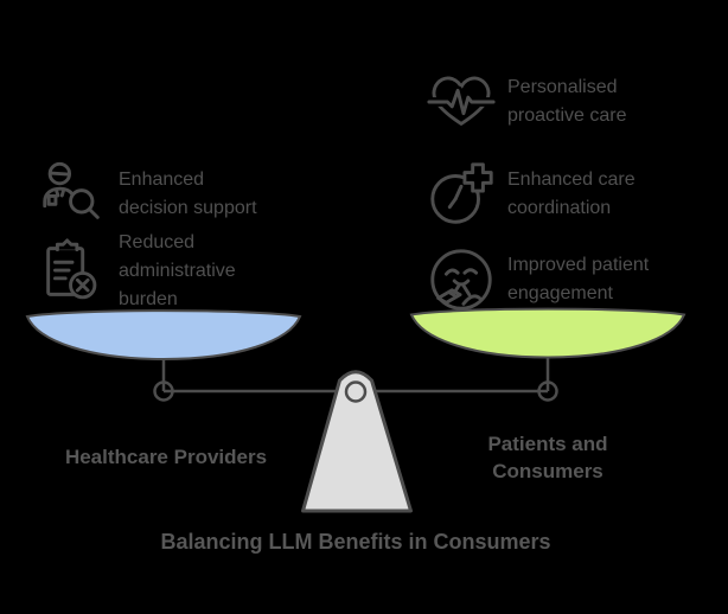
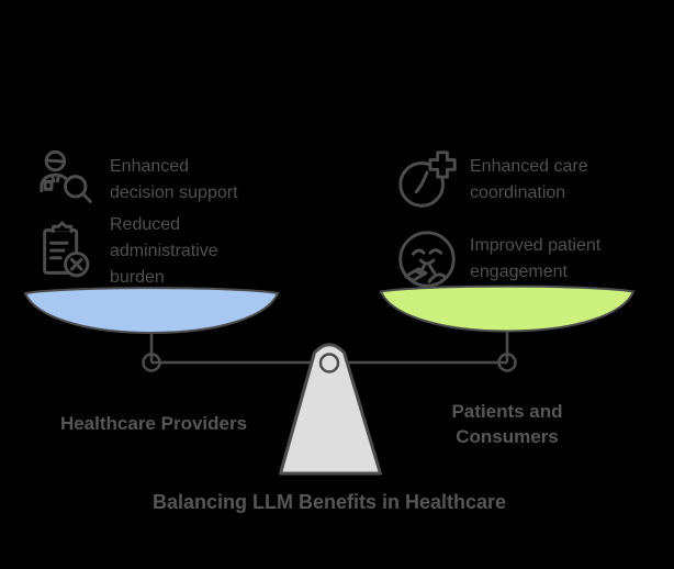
  Enhanced
  decision support
  Reduced
  administrative
  burden
- Personalised
- proactive care
  Enhanced care
  coordination
  Improved patient
  engagement
  Healthcare Providers
  Patients and
  Consumers
- Balancing LLM Benefits in Consumers
+ Balancing LLM Benefits in Healthcare
